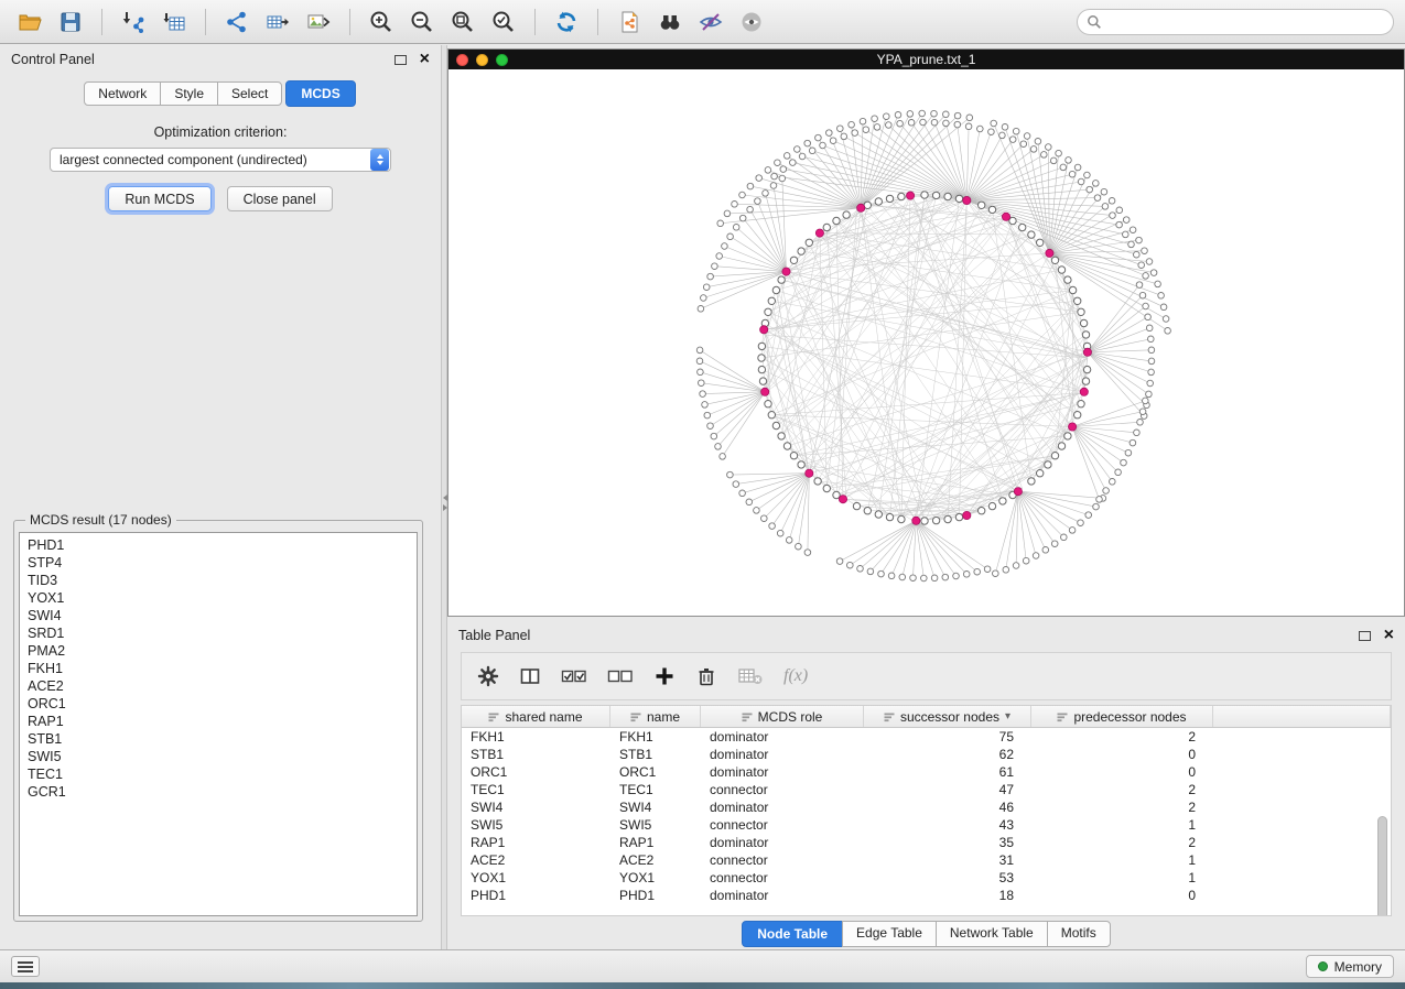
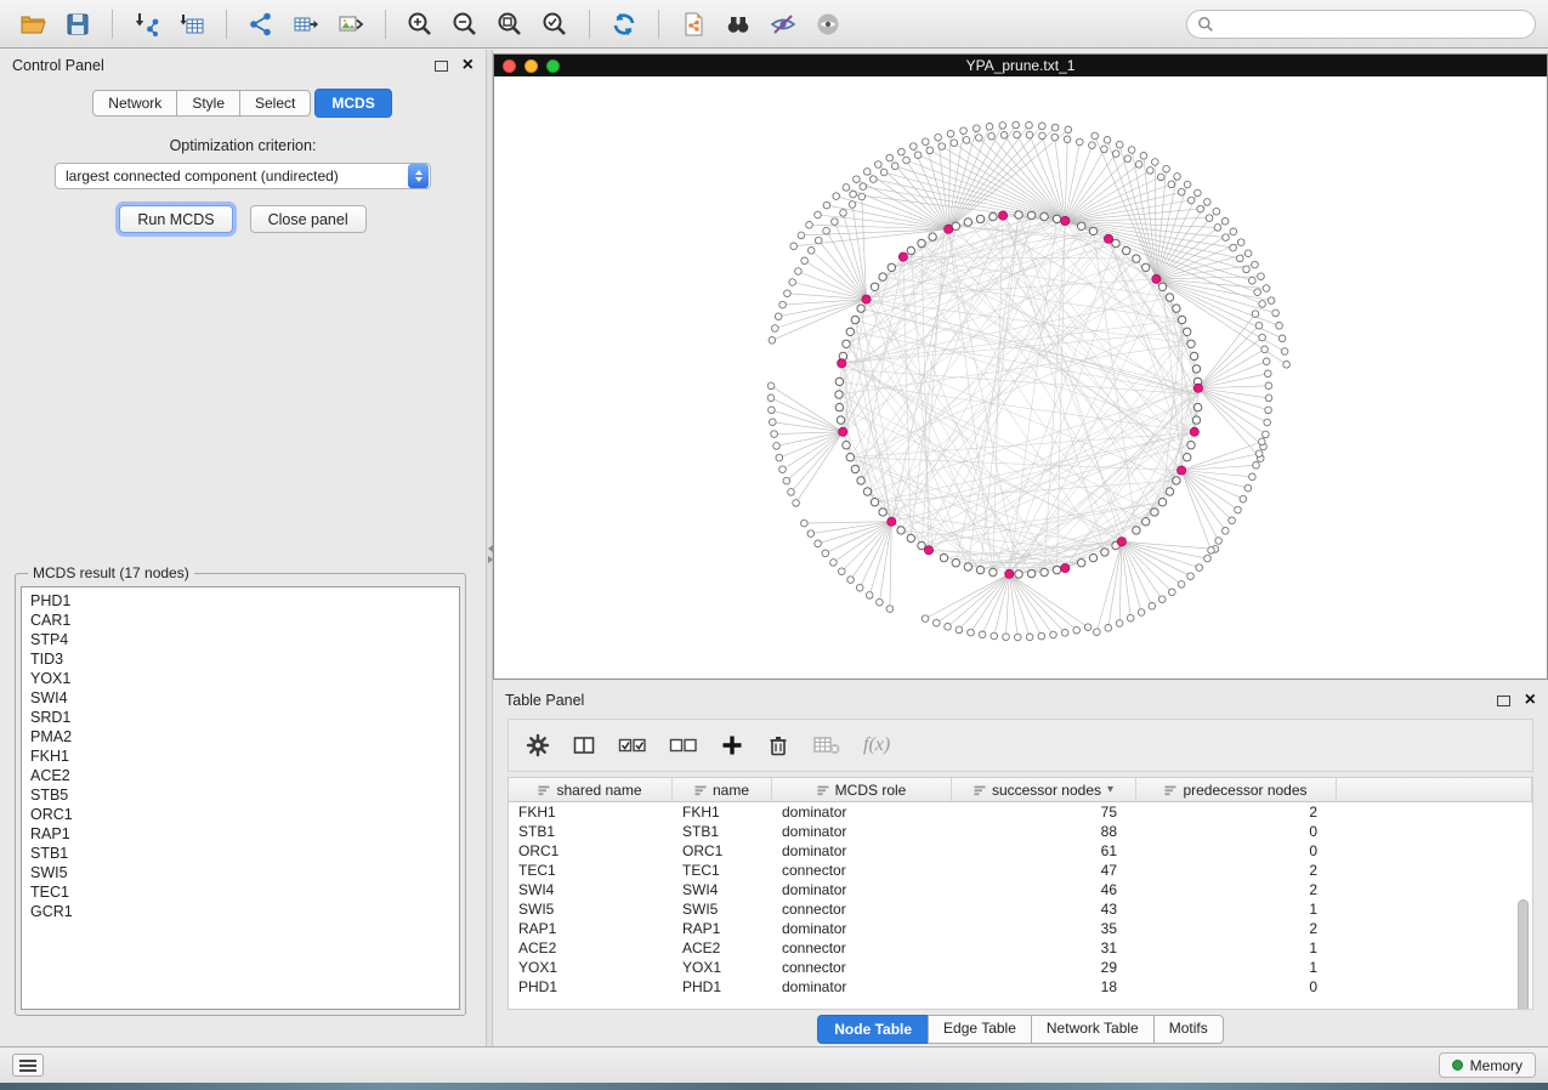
  Control Panel
  ×
  Network
  Style
  Select
  MCDS
  Optimization criterion:
  largest connected component (undirected)
  Run MCDS
  Close panel
  MCDS result (17 nodes)
  PHD1
+ CAR1
  STP4
  TID3
  YOX1
  SWI4
  SRD1
  PMA2
  FKH1
  ACE2
+ STB5
  ORC1
  RAP1
  STB1
  SWI5
  TEC1
  GCR1
  YPA_prune.txt_1
  Table Panel
  ×
  f(x)
  shared name
  name
  MCDS role
  successor nodes
  ▾
  predecessor nodes
  FKH1
  FKH1
  dominator
  75
  2
  STB1
  STB1
  dominator
- 62
+ 88
  0
  ORC1
  ORC1
  dominator
  61
  0
  TEC1
  TEC1
  connector
  47
  2
  SWI4
  SWI4
  dominator
  46
  2
  SWI5
  SWI5
  connector
  43
  1
  RAP1
  RAP1
  dominator
  35
  2
  ACE2
  ACE2
  connector
  31
  1
  YOX1
  YOX1
  connector
- 53
+ 29
  1
  PHD1
  PHD1
  dominator
  18
  0
  Node Table
  Edge Table
  Network Table
  Motifs
  Memory
